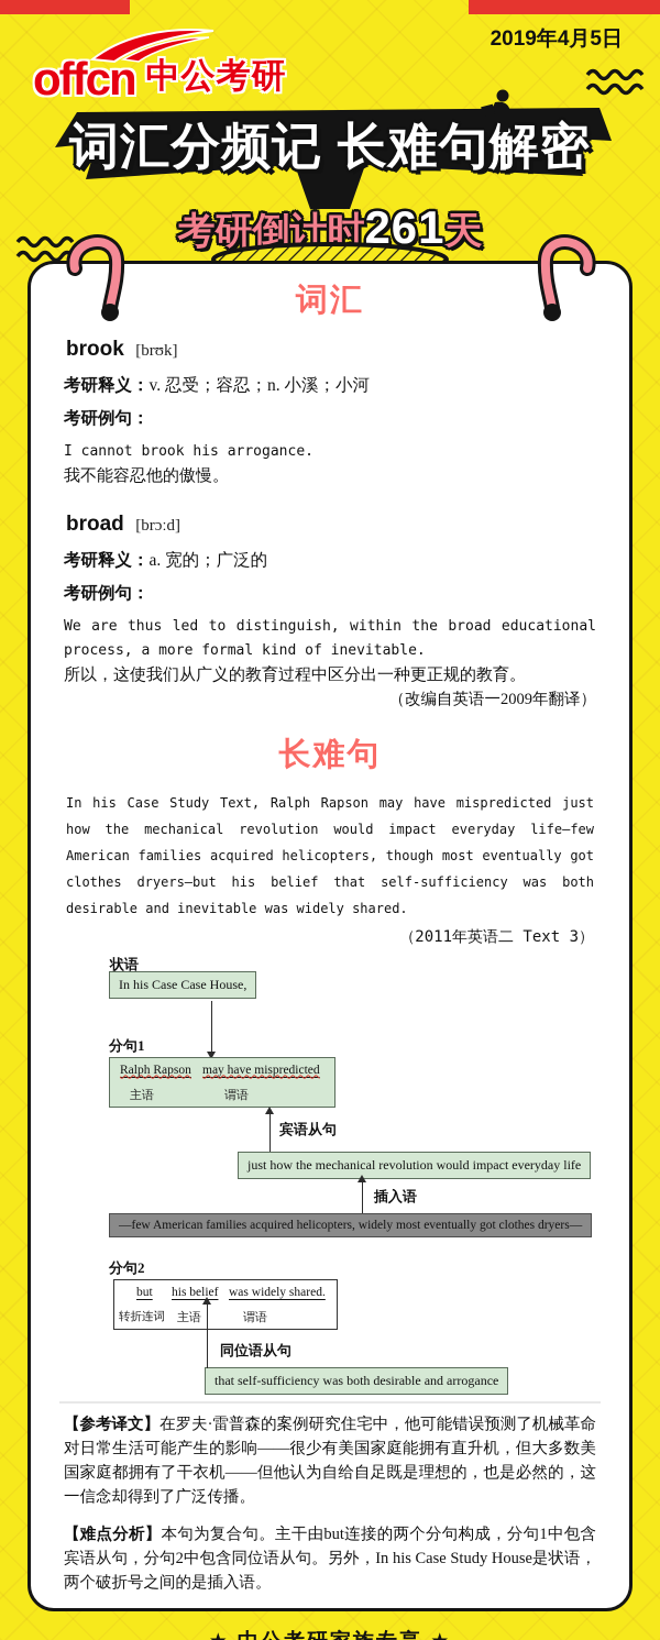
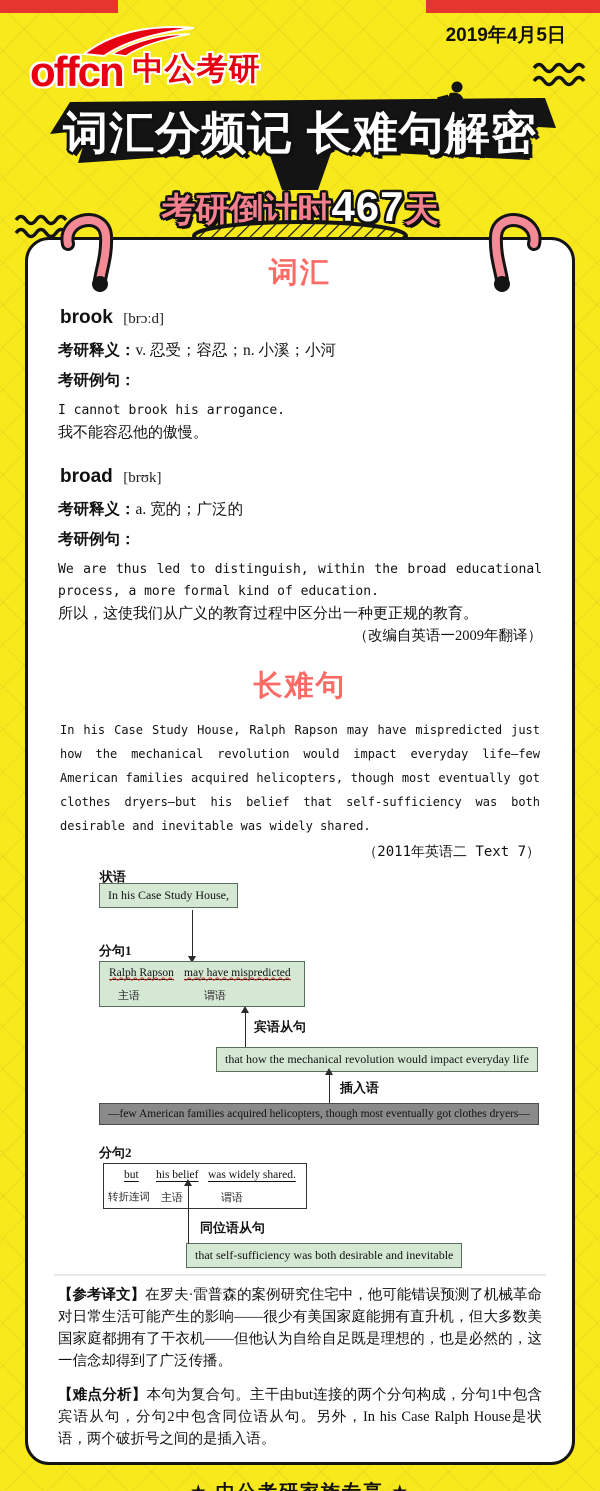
  2019年4月5日
  offcn
  中公考研
  词汇分频记 长难句解密
- 考研倒计时261天
+ 考研倒计时467天
  词汇
- brook [brʊk]
+ brook [brɔːd]
  考研释义：v. 忍受；容忍；n. 小溪；小河
  考研例句：
  I cannot brook his arrogance.
  我不能容忍他的傲慢。
- broad [brɔːd]
+ broad [brʊk]
  考研释义：a. 宽的；广泛的
  考研例句：
- We are thus led to distinguish, within the broad educational process, a more formal kind of inevitable.
+ We are thus led to distinguish, within the broad educational process, a more formal kind of education.
  所以，这使我们从广义的教育过程中区分出一种更正规的教育。
  （改编自英语一2009年翻译）
  长难句
- In his Case Study Text, Ralph Rapson may have mispredicted just how the mechanical revolution would impact everyday life—few American families acquired helicopters, though most eventually got clothes dryers—but his belief that self-sufficiency was both desirable and inevitable was widely shared.
+ In his Case Study House, Ralph Rapson may have mispredicted just how the mechanical revolution would impact everyday life—few American families acquired helicopters, though most eventually got clothes dryers—but his belief that self-sufficiency was both desirable and inevitable was widely shared.
- （2011年英语二 Text 3）
+ （2011年英语二 Text 7）
  状语
- In his Case Case House,
+ In his Case Study House,
  分句1
  Ralph Rapson
  may have mispredicted
  主语
  谓语
  宾语从句
- just how the mechanical revolution would impact everyday life
+ that how the mechanical revolution would impact everyday life
  插入语
- —few American families acquired helicopters, widely most eventually got clothes dryers—
+ —few American families acquired helicopters, though most eventually got clothes dryers—
  分句2
  but
  his belief
  was widely shared.
  转折连词
  主语
  谓语
  同位语从句
- that self-sufficiency was both desirable and arrogance
+ that self-sufficiency was both desirable and inevitable
  【参考译文】在罗夫·雷普森的案例研究住宅中，他可能错误预测了机械革命对日常生活可能产生的影响——很少有美国家庭能拥有直升机，但大多数美国家庭都拥有了干衣机——但他认为自给自足既是理想的，也是必然的，这一信念却得到了广泛传播。
- 【难点分析】本句为复合句。主干由but连接的两个分句构成，分句1中包含宾语从句，分句2中包含同位语从句。另外，In his Case Study House是状语，两个破折号之间的是插入语。
+ 【难点分析】本句为复合句。主干由but连接的两个分句构成，分句1中包含宾语从句，分句2中包含同位语从句。另外，In his Case Ralph House是状语，两个破折号之间的是插入语。
